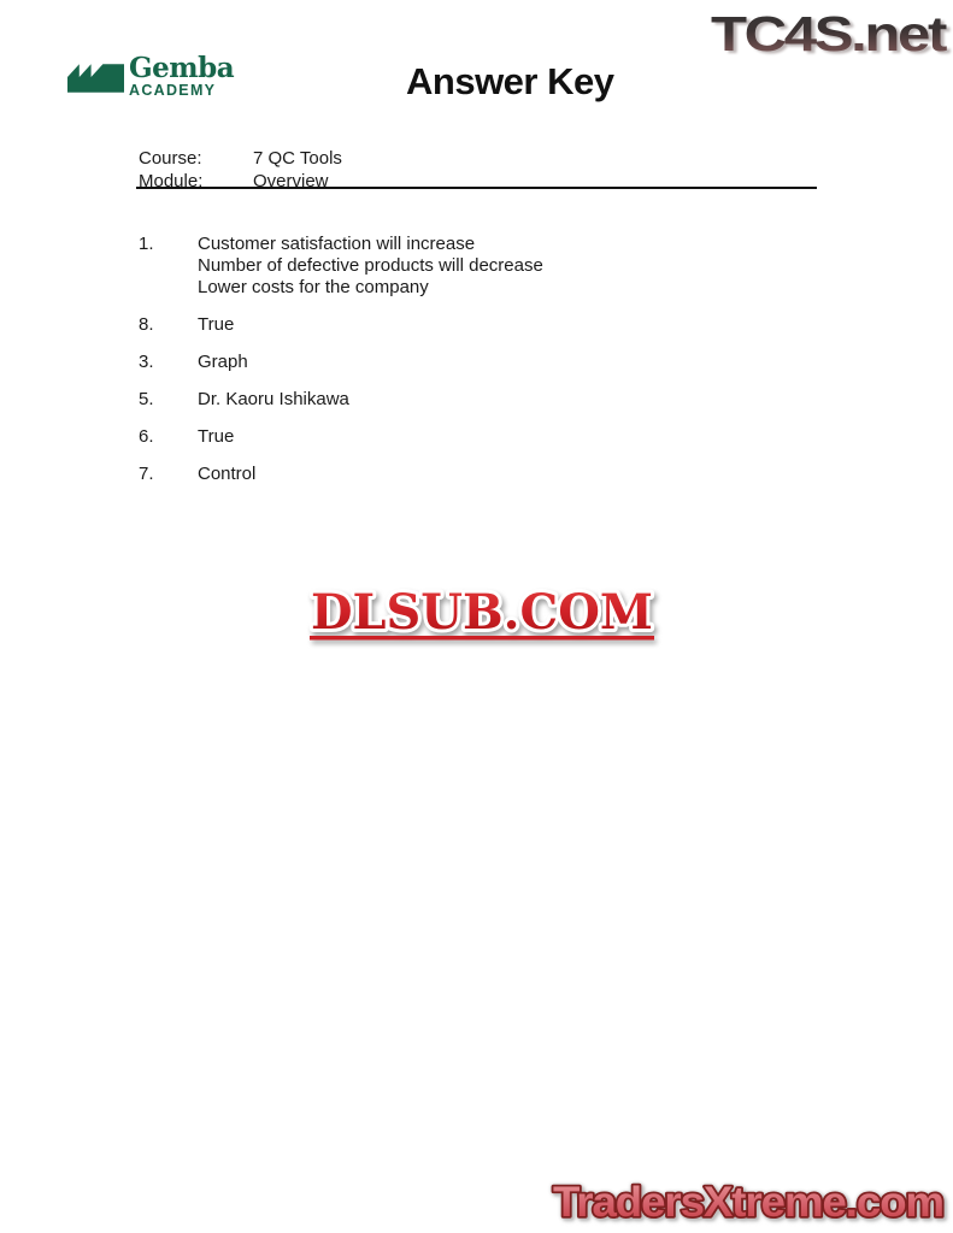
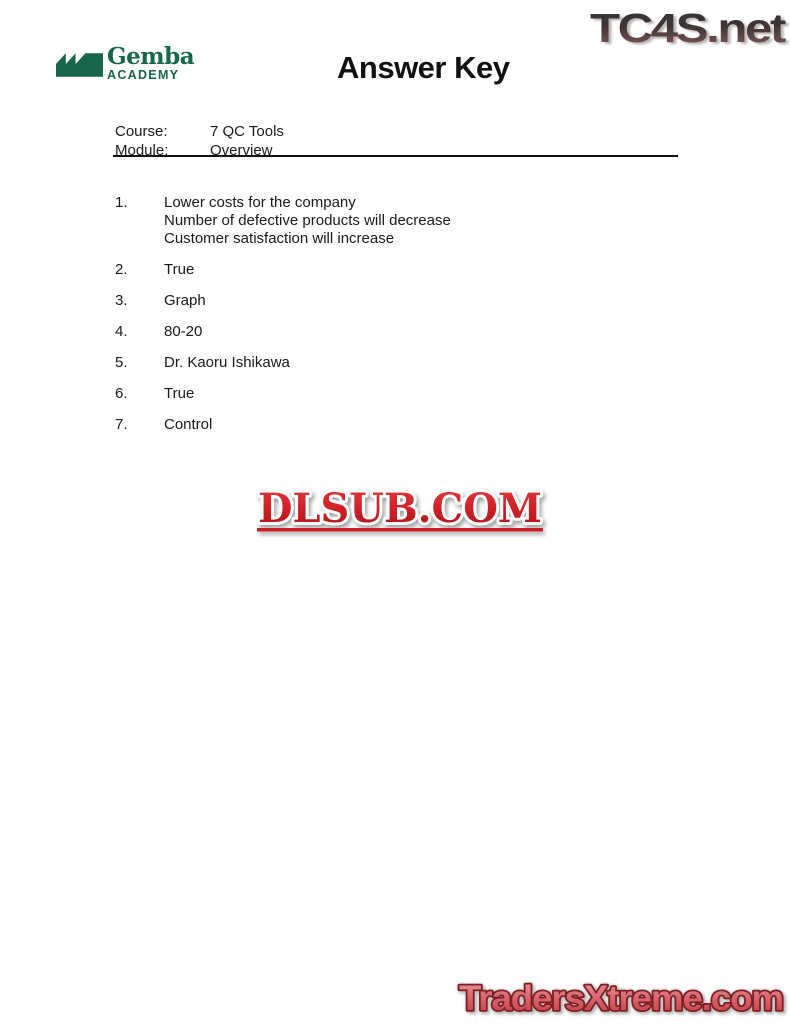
  Gemba
  ACADEMY
  Answer Key
  TC4S.net
  Course:
  7 QC Tools
  Module:
  Overview
  1.
- Customer satisfaction will increase
+ Lower costs for the company
  Number of defective products will decrease
- Lower costs for the company
+ Customer satisfaction will increase
- 8.
+ 2.
  True
  3.
  Graph
+ 4.
+ 80-20
  5.
  Dr. Kaoru Ishikawa
  6.
  True
  7.
  Control
  DLSUB.COM
  TradersXtreme.com
